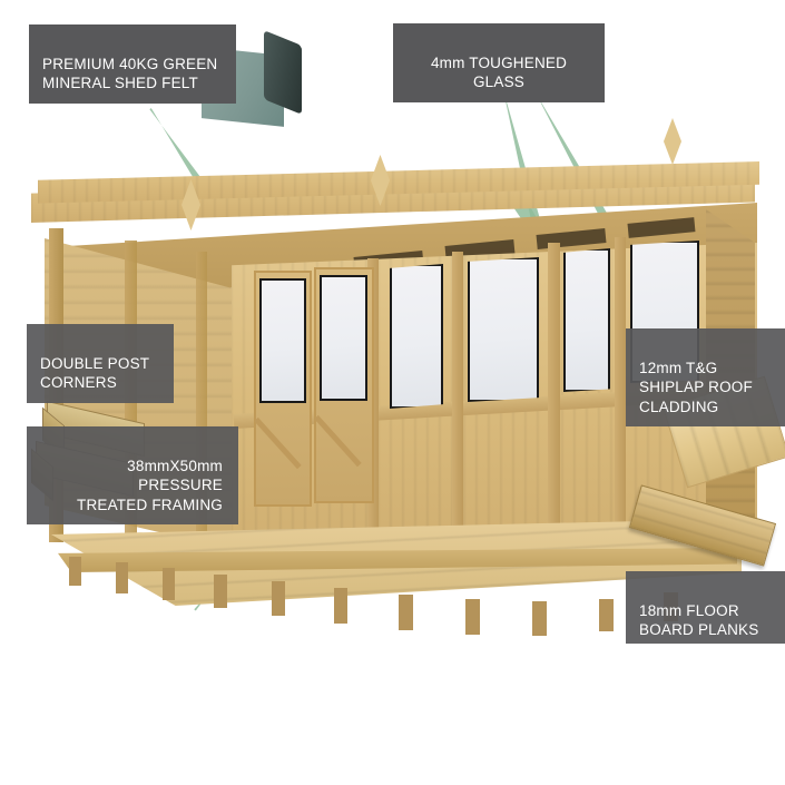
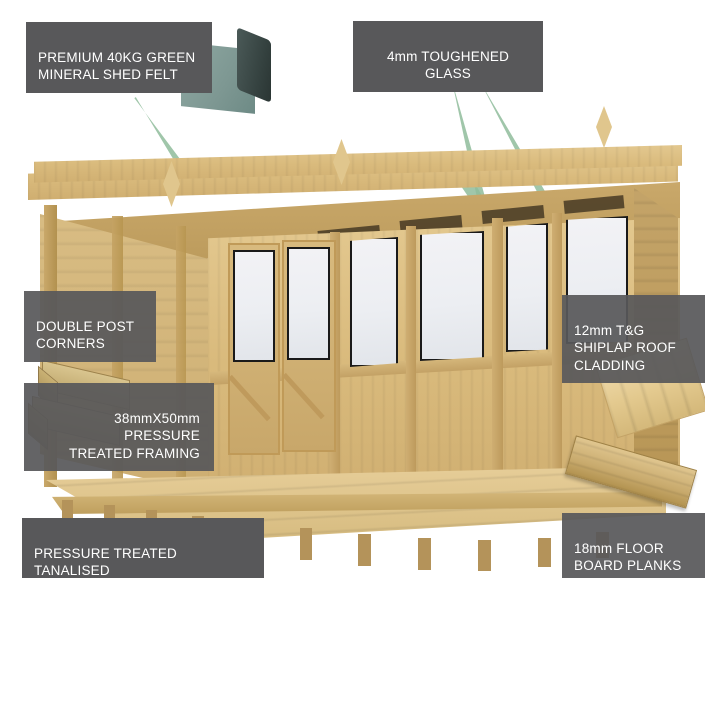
  PREMIUM 40KG GREEN
  MINERAL SHED FELT
  4mm TOUGHENED GLASS
  DOUBLE POST
  CORNERS
  38mmX50mm
  PRESSURE
  TREATED FRAMING
+ PRESSURE TREATED TANALISED
  12mm T&G
  SHIPLAP ROOF
  CLADDING
  18mm FLOOR
  BOARD PLANKS
